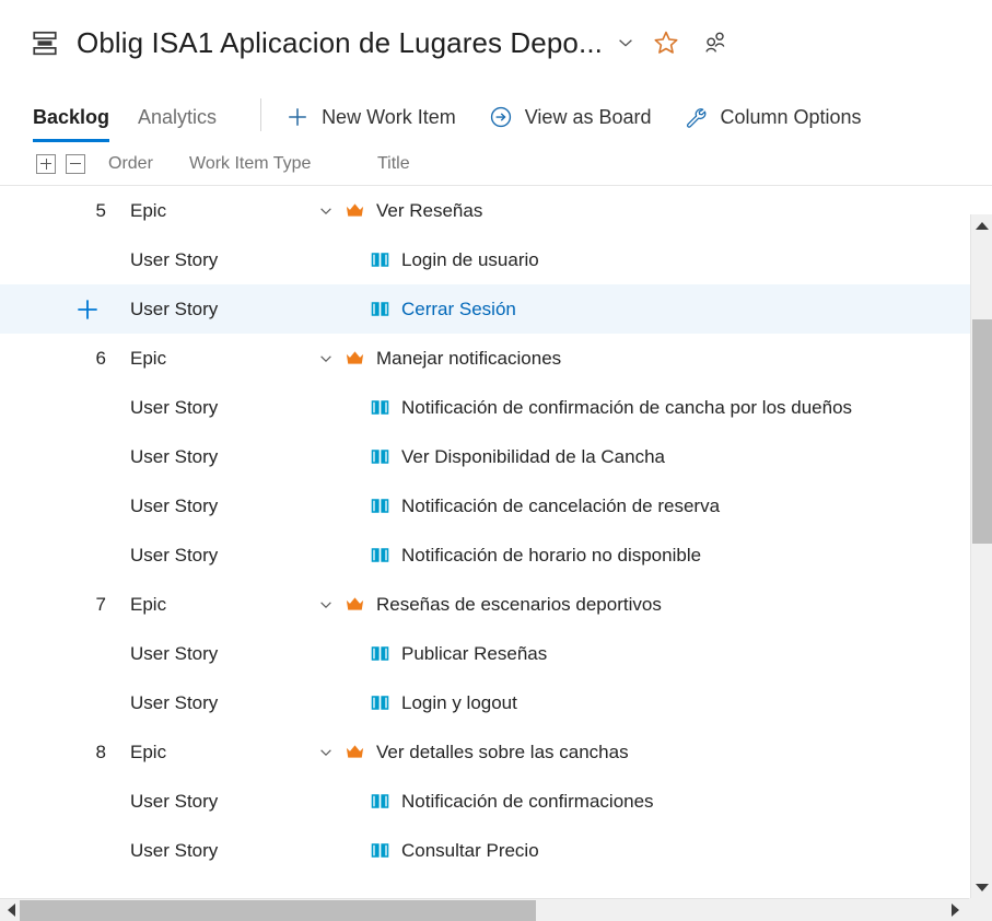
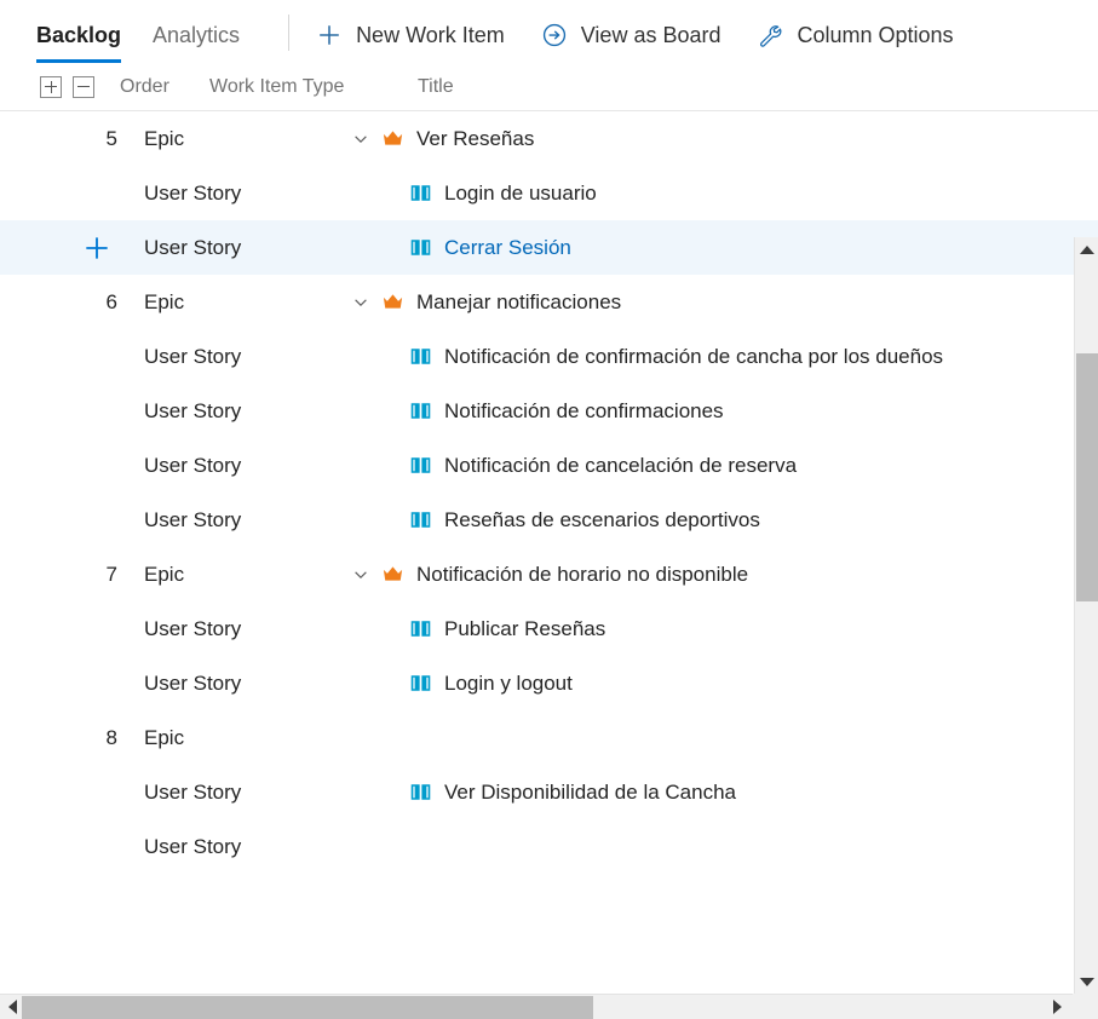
- Oblig ISA1 Aplicacion de Lugares Depo...
  Backlog
  Analytics
  New Work Item
  View as Board
  Column Options
  Order
  Work Item Type
  Title
  5
  Epic
  Ver Reseñas
  User Story
  Login de usuario
  User Story
  Cerrar Sesión
  6
  Epic
  Manejar notificaciones
  User Story
  Notificación de confirmación de cancha por los dueños
  User Story
- Ver Disponibilidad de la Cancha
+ Notificación de confirmaciones
  User Story
  Notificación de cancelación de reserva
  User Story
- Notificación de horario no disponible
+ Reseñas de escenarios deportivos
  7
  Epic
- Reseñas de escenarios deportivos
+ Notificación de horario no disponible
  User Story
  Publicar Reseñas
  User Story
  Login y logout
  8
  Epic
- Ver detalles sobre las canchas
  User Story
- Notificación de confirmaciones
+ Ver Disponibilidad de la Cancha
  User Story
- Consultar Precio
